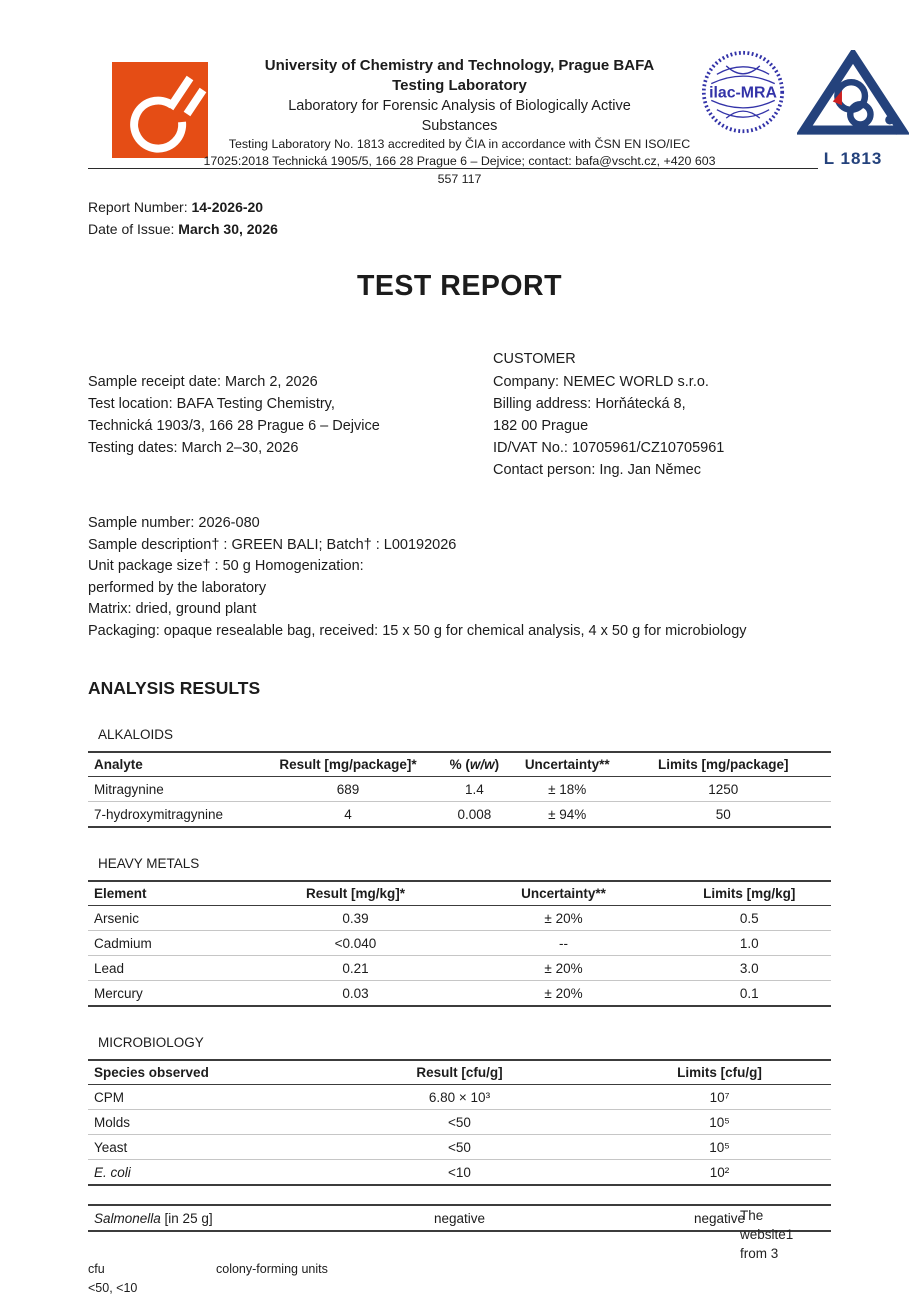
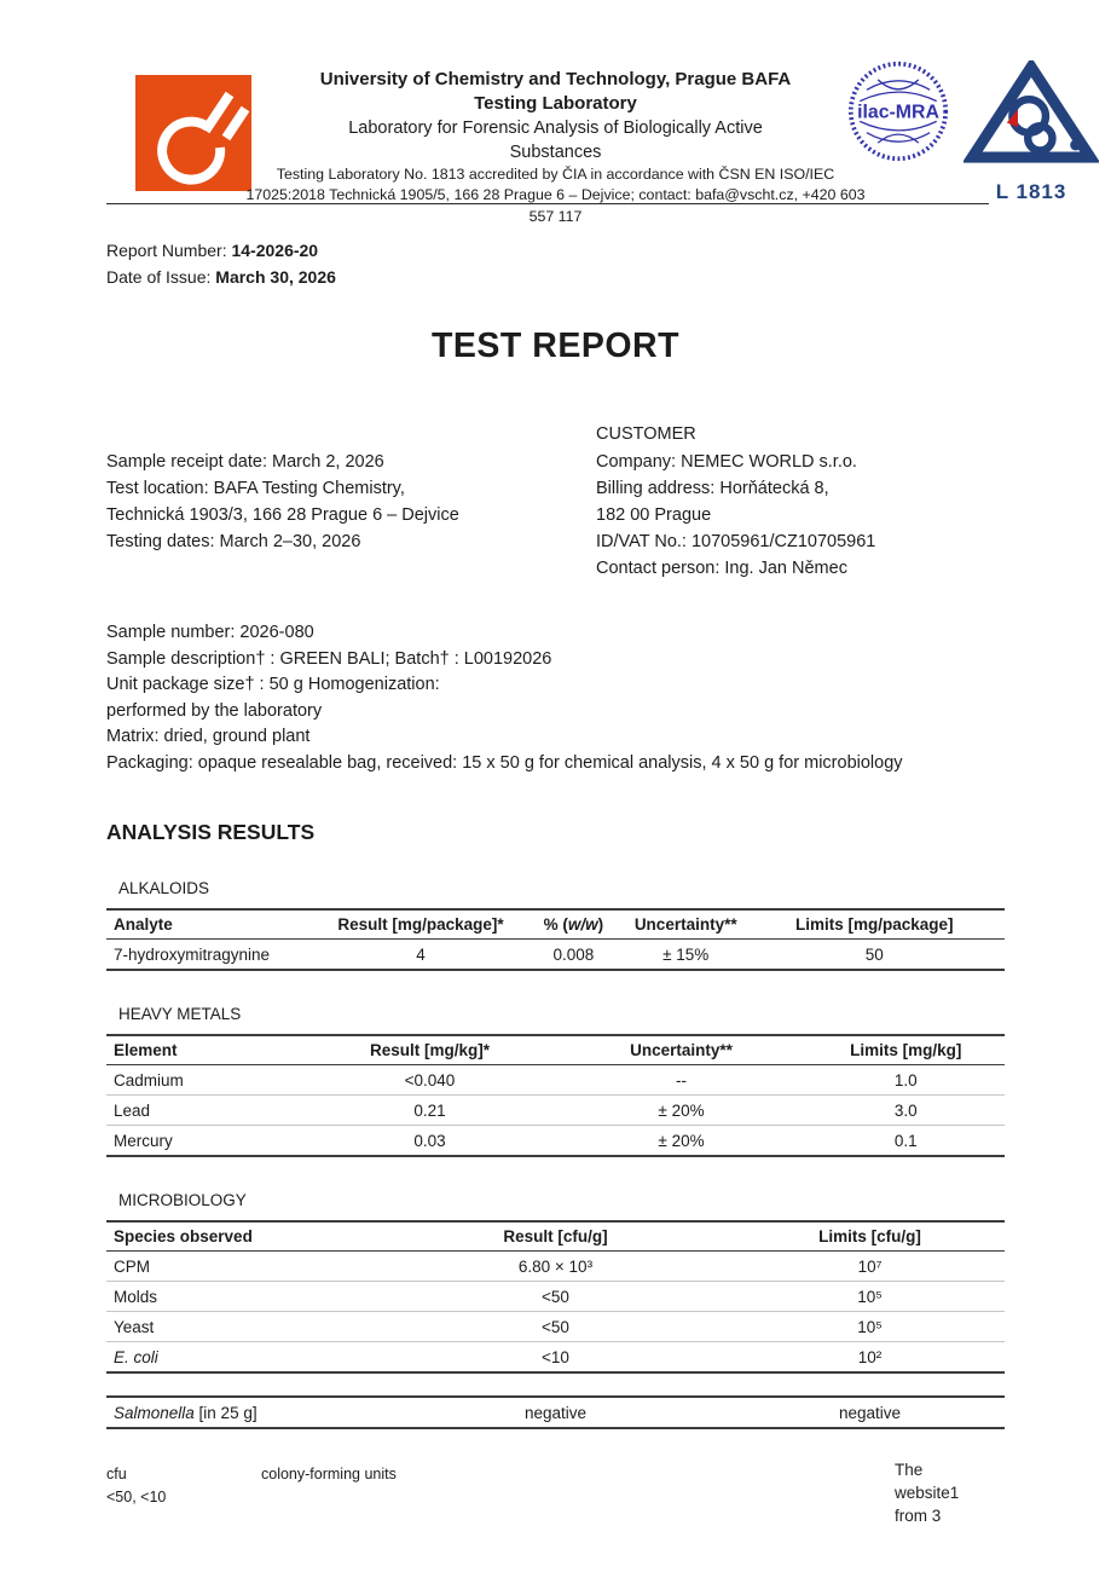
  ilac-MRA
  L 1813
  University of Chemistry and Technology, Prague BAFA
  Testing Laboratory
  Laboratory for Forensic Analysis of Biologically Active
  Substances
  Testing Laboratory No. 1813 accredited by ČIA in accordance with ČSN EN ISO/IEC
  17025:2018 Technická 1905/5, 166 28 Prague 6 – Dejvice; contact: bafa@vscht.cz, +420 603
  557 117
  Report Number: 14-2026-20
  Date of Issue: March 30, 2026
  TEST REPORT
  Sample receipt date: March 2, 2026
  Test location: BAFA Testing Chemistry,
  Technická 1903/3, 166 28 Prague 6 – Dejvice
  Testing dates: March 2–30, 2026
  CUSTOMER
  Company: NEMEC WORLD s.r.o.
  Billing address: Horňátecká 8,
  182 00 Prague
  ID/VAT No.: 10705961/CZ10705961
  Contact person: Ing. Jan Němec
  Sample number: 2026-080
  Sample description† : GREEN BALI; Batch† : L00192026
  Unit package size† : 50 g Homogenization:
  performed by the laboratory
  Matrix: dried, ground plant
  Packaging: opaque resealable bag, received: 15 x 50 g for chemical analysis, 4 x 50 g for microbiology
  ANALYSIS RESULTS
  ALKALOIDS
  Analyte	Result [mg/package]*	% (w/w)	Uncertainty**	Limits [mg/package]
- Mitragynine	689	1.4	± 18%	1250
- 7-hydroxymitragynine	4	0.008	± 94%	50
+ 7-hydroxymitragynine	4	0.008	± 15%	50
  HEAVY METALS
  Element	Result [mg/kg]*	Uncertainty**	Limits [mg/kg]
- Arsenic	0.39	± 20%	0.5
  Cadmium	<0.040	--	1.0
  Lead	0.21	± 20%	3.0
  Mercury	0.03	± 20%	0.1
  MICROBIOLOGY
  Species observed	Result [cfu/g]	Limits [cfu/g]
  CPM	6.80 × 10³	10⁷
  Molds	<50	10⁵
  Yeast	<50	10⁵
  E. coli	<10	10²
  Salmonella [in 25 g]	negative	negative
  cfu
  colony-forming units
  <50, <10
  The
  website1
  from 3
